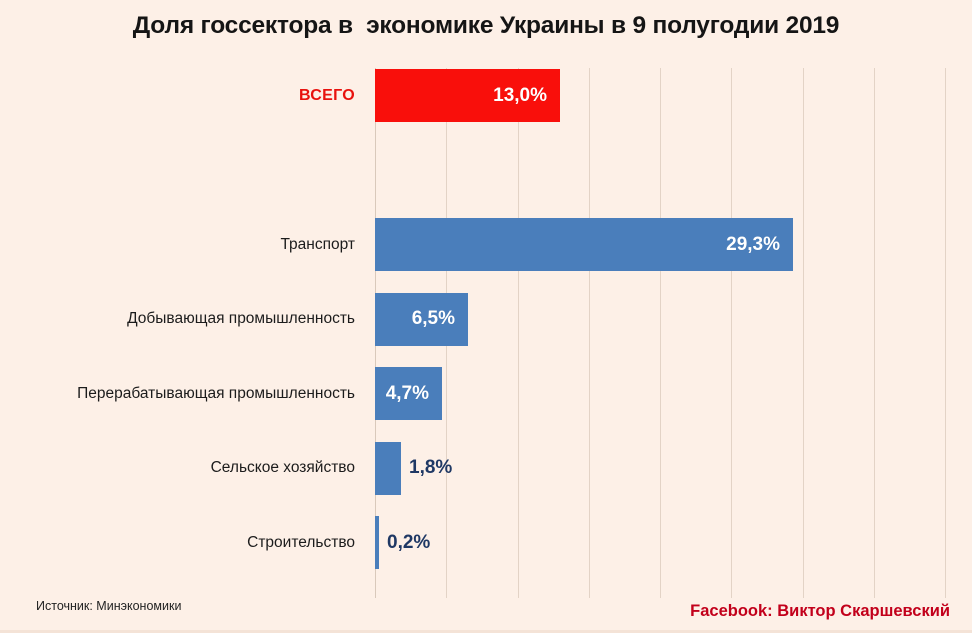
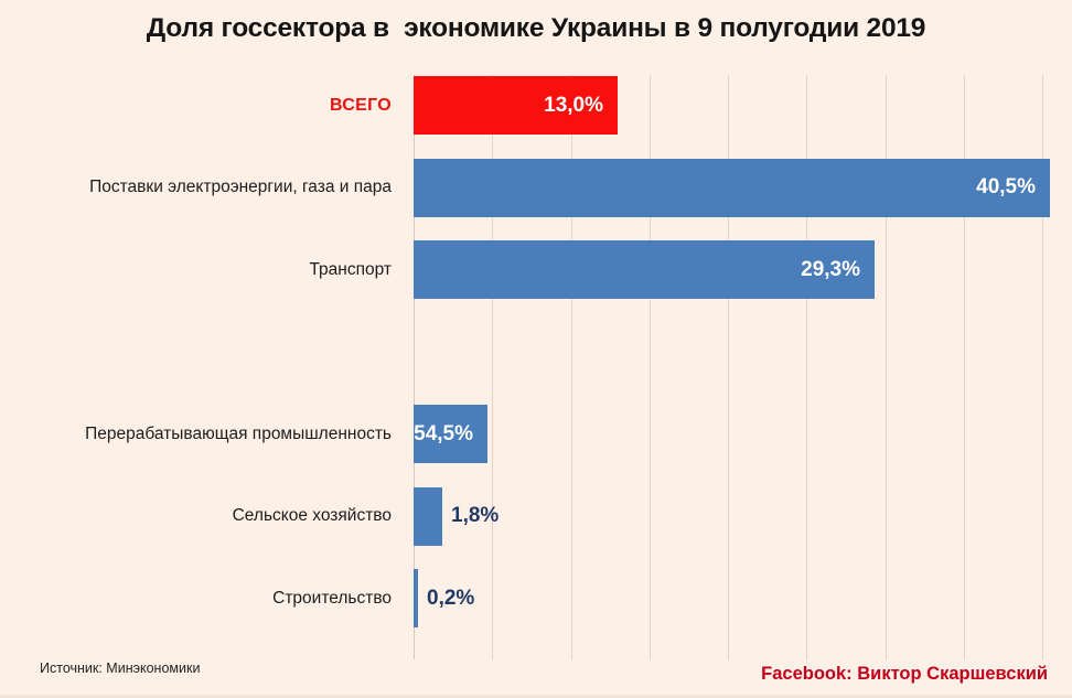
  Доля госсектора в экономике Украины в 9 полугодии 2019
  ВСЕГО
  13,0%
+ Поставки электроэнергии, газа и пара
+ 40,5%
  Транспорт
  29,3%
- Добывающая промышленность
- 6,5%
  Перерабатывающая промышленность
- 4,7%
+ 54,5%
  Сельское хозяйство
  1,8%
  Строительство
  0,2%
  Источник: Минэкономики
  Facebook: Виктор Скаршевский
